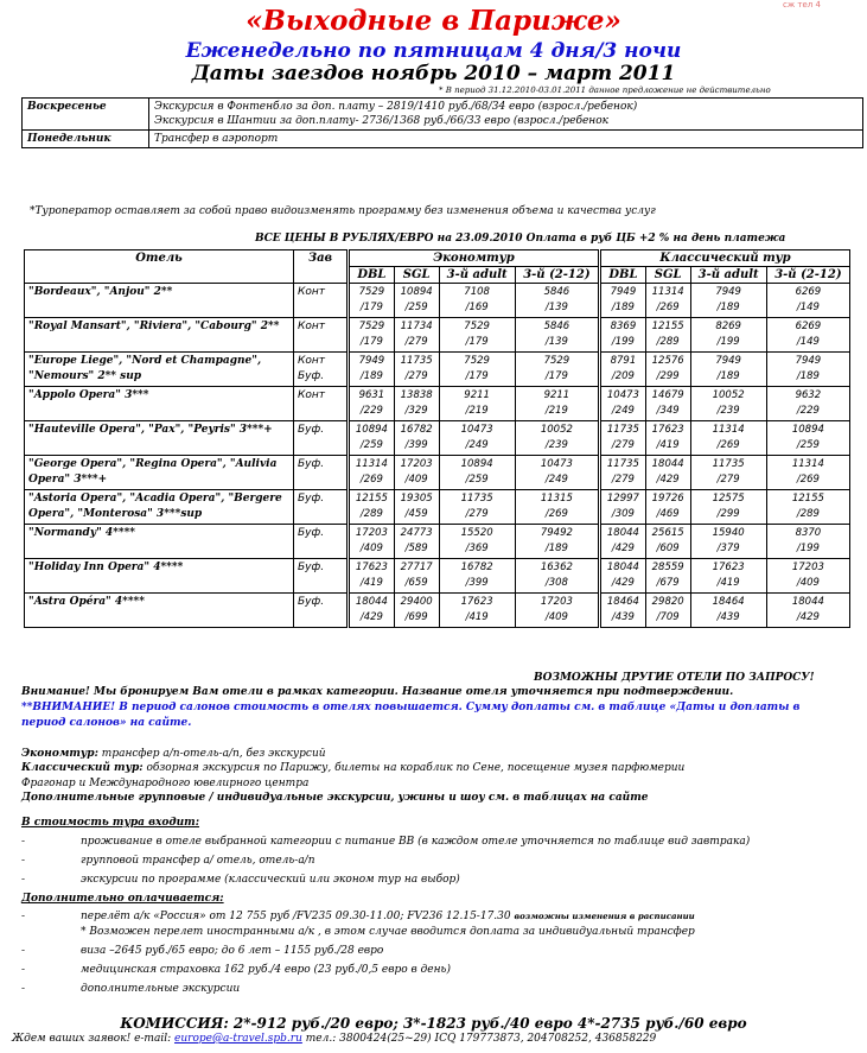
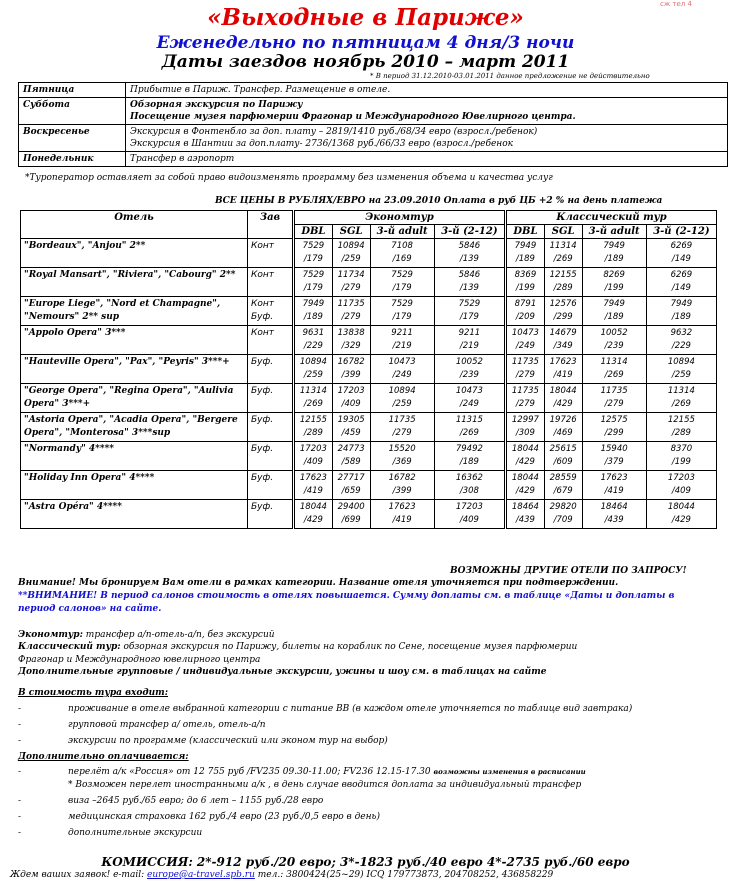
  сж тел 4
  «Выходные в Париже»
  Еженедельно по пятницам 4 дня/3 ночи
  Даты заездов ноябрь 2010 – март 2011
  * В период 31.12.2010-03.01.2011 данное предложение не действительно
+ Пятница	Прибытие в Париж. Трансфер. Размещение в отеле.
+ Суббота	Обзорная экскурсия по ПарижуПосещение музея парфюмерии Фрагонар и Международного Ювелирного центра.
  Воскресенье	Экскурсия в Фонтенбло за доп. плату – 2819/1410 руб./68/34 евро (взросл./ребенок)Экскурсия в Шантии за доп.плату- 2736/1368 руб./66/33 евро (взросл./ребенок
  Понедельник	Трансфер в аэропорт
  *Туроператор оставляет за собой право видоизменять программу без изменения объема и качества услуг
  ВСЕ ЦЕНЫ В РУБЛЯХ/ЕВРО на 23.09.2010 Оплата в руб ЦБ +2 % на день платежа
  Отель	Зав	Экономтур	Классический тур
  DBL	SGL	3-й adult	3-й (2-12)	DBL	SGL	3-й adult	3-й (2-12)
  "Bordeaux", "Anjou" 2**	Конт	7529 /179	10894 /259	7108 /169	5846 /139	7949 /189	11314 /269	7949 /189	6269 /149
  "Royal Mansart", "Riviera", "Cabourg" 2**	Конт	7529 /179	11734 /279	7529 /179	5846 /139	8369 /199	12155 /289	8269 /199	6269 /149
  "Europe Liege", "Nord et Champagne", "Nemours" 2** sup	Конт Буф.	7949 /189	11735 /279	7529 /179	7529 /179	8791 /209	12576 /299	7949 /189	7949 /189
  "Appolo Opera" 3***	Конт	9631 /229	13838 /329	9211 /219	9211 /219	10473 /249	14679 /349	10052 /239	9632 /229
  "Hauteville Opera", "Pax", "Peyris" 3***+	Буф.	10894 /259	16782 /399	10473 /249	10052 /239	11735 /279	17623 /419	11314 /269	10894 /259
  "George Opera", "Regina Opera", "Aulivia Opera" 3***+	Буф.	11314 /269	17203 /409	10894 /259	10473 /249	11735 /279	18044 /429	11735 /279	11314 /269
  "Astoria Opera", "Acadia Opera", "Bergere Opera", "Monterosa" 3***sup	Буф.	12155 /289	19305 /459	11735 /279	11315 /269	12997 /309	19726 /469	12575 /299	12155 /289
  "Normandy" 4****	Буф.	17203 /409	24773 /589	15520 /369	79492 /189	18044 /429	25615 /609	15940 /379	8370 /199
  "Holiday Inn Opera" 4****	Буф.	17623 /419	27717 /659	16782 /399	16362 /308	18044 /429	28559 /679	17623 /419	17203 /409
  "Astra Opéra" 4****	Буф.	18044 /429	29400 /699	17623 /419	17203 /409	18464 /439	29820 /709	18464 /439	18044 /429
  ВОЗМОЖНЫ ДРУГИЕ ОТЕЛИ ПО ЗАПРОСУ!
  Внимание! Мы бронируем Вам отели в рамках категории. Название отеля уточняется при подтверждении.
  **ВНИМАНИЕ! В период салонов стоимость в отелях повышается. Сумму доплаты см. в таблице «Даты и доплаты в период салонов» на сайте.
  Экономтур: трансфер а/п-отель-а/п, без экскурсий
  Классический тур: обзорная экскурсия по Парижу, билеты на кораблик по Сене, посещение музея парфюмерии
  Фрагонар и Международного ювелирного центра
  Дополнительные групповые / индивидуальные экскурсии, ужины и шоу см. в таблицах на сайте
  В стоимость тура входит:
  -
  проживание в отеле выбранной категории с питание BB (в каждом отеле уточняется по таблице вид завтрака)
  -
  групповой трансфер а/ отель, отель-а/п
  -
  экскурсии по программе (классический или эконом тур на выбор)
  Дополнительно оплачивается:
  -
  перелёт а/к «Россия» от 12 755 руб /FV235 09.30-11.00; FV236 12.15-17.30 возможны изменения в расписании
- * Возможен перелет иностранными а/к , в этом случае вводится доплата за индивидуальный трансфер
+ * Возможен перелет иностранными а/к , в день случае вводится доплата за индивидуальный трансфер
  -
  виза –2645 руб./65 евро; до 6 лет – 1155 руб./28 евро
  -
  медицинская страховка 162 руб./4 евро (23 руб./0,5 евро в день)
  -
  дополнительные экскурсии
  КОМИССИЯ: 2*-912 руб./20 евро; 3*-1823 руб./40 евро 4*-2735 руб./60 евро
  Ждем ваших заявок! e-mail: europe@a-travel.spb.ru тел.: 3800424(25~29) ICQ 179773873, 204708252, 436858229
